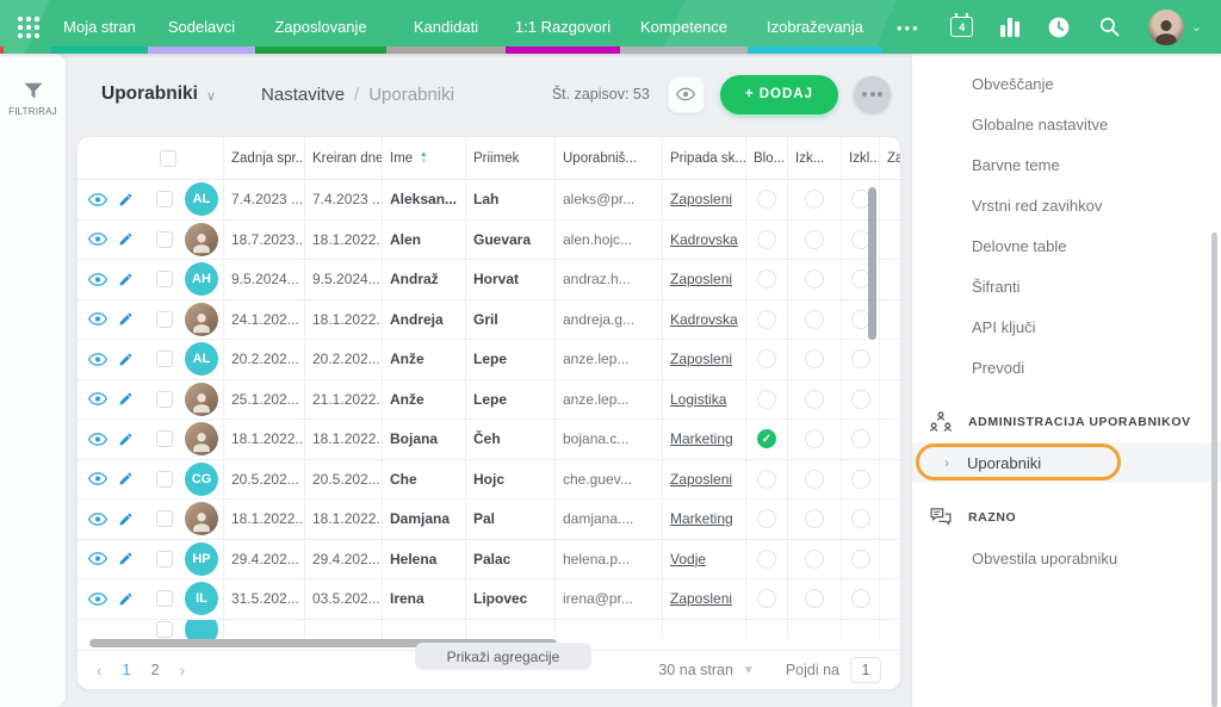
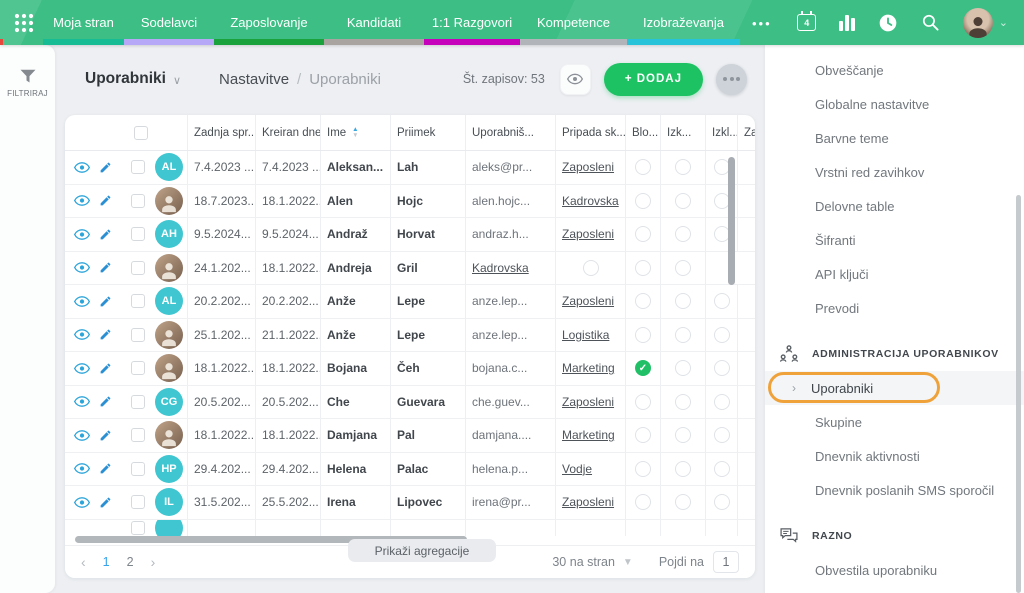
  Moja stran
  Sodelavci
  Zaposlovanje
  Kandidati
  1:1 Razgovori
  Kompetence
  Izobraževanja
  4
  ⌄
  FILTRIRAJ
  Uporabniki
  ∨
  Nastavitve
  /
  Uporabniki
  Št. zapisov: 53
  + DODAJ
  Zadnja spr..
  Kreiran dne
  Ime
  Priimek
  Uporabniš...
  Pripada sk...
  Blo...
  Izk...
  Izkl..
  Za
  AL
  7.4.2023 ...
  7.4.2023 ..
  Aleksan...
  Lah
  aleks@pr...
  Zaposleni
  18.7.2023..
  18.1.2022.
  Alen
- Guevara
+ Hojc
  alen.hojc...
  Kadrovska
  AH
  9.5.2024...
  9.5.2024...
  Andraž
  Horvat
  andraz.h...
  Zaposleni
  24.1.202...
  18.1.2022.
  Andreja
  Gril
- andreja.g...
  Kadrovska
  AL
  20.2.202...
  20.2.202...
  Anže
  Lepe
  anze.lep...
  Zaposleni
  25.1.202...
  21.1.2022.
  Anže
  Lepe
  anze.lep...
  Logistika
  18.1.2022..
  18.1.2022.
  Bojana
  Čeh
  bojana.c...
  Marketing
  CG
  20.5.202...
  20.5.202...
  Che
- Hojc
+ Guevara
  che.guev...
  Zaposleni
  18.1.2022..
  18.1.2022.
  Damjana
  Pal
  damjana....
  Marketing
  HP
  29.4.202...
  29.4.202...
  Helena
  Palac
  helena.p...
  Vodje
  IL
  31.5.202...
- 03.5.202...
+ 25.5.202...
  Irena
  Lipovec
  irena@pr...
  Zaposleni
  Prikaži agregacije
  ‹
  1
  2
  ›
  30 na stran
  ▼
  Pojdi na
  1
  Obveščanje
  Globalne nastavitve
  Barvne teme
  Vrstni red zavihkov
  Delovne table
  Šifranti
  API ključi
  Prevodi
  ADMINISTRACIJA UPORABNIKOV
  ›
  Uporabniki
+ Skupine
+ Dnevnik aktivnosti
+ Dnevnik poslanih SMS sporočil
  RAZNO
  Obvestila uporabniku
